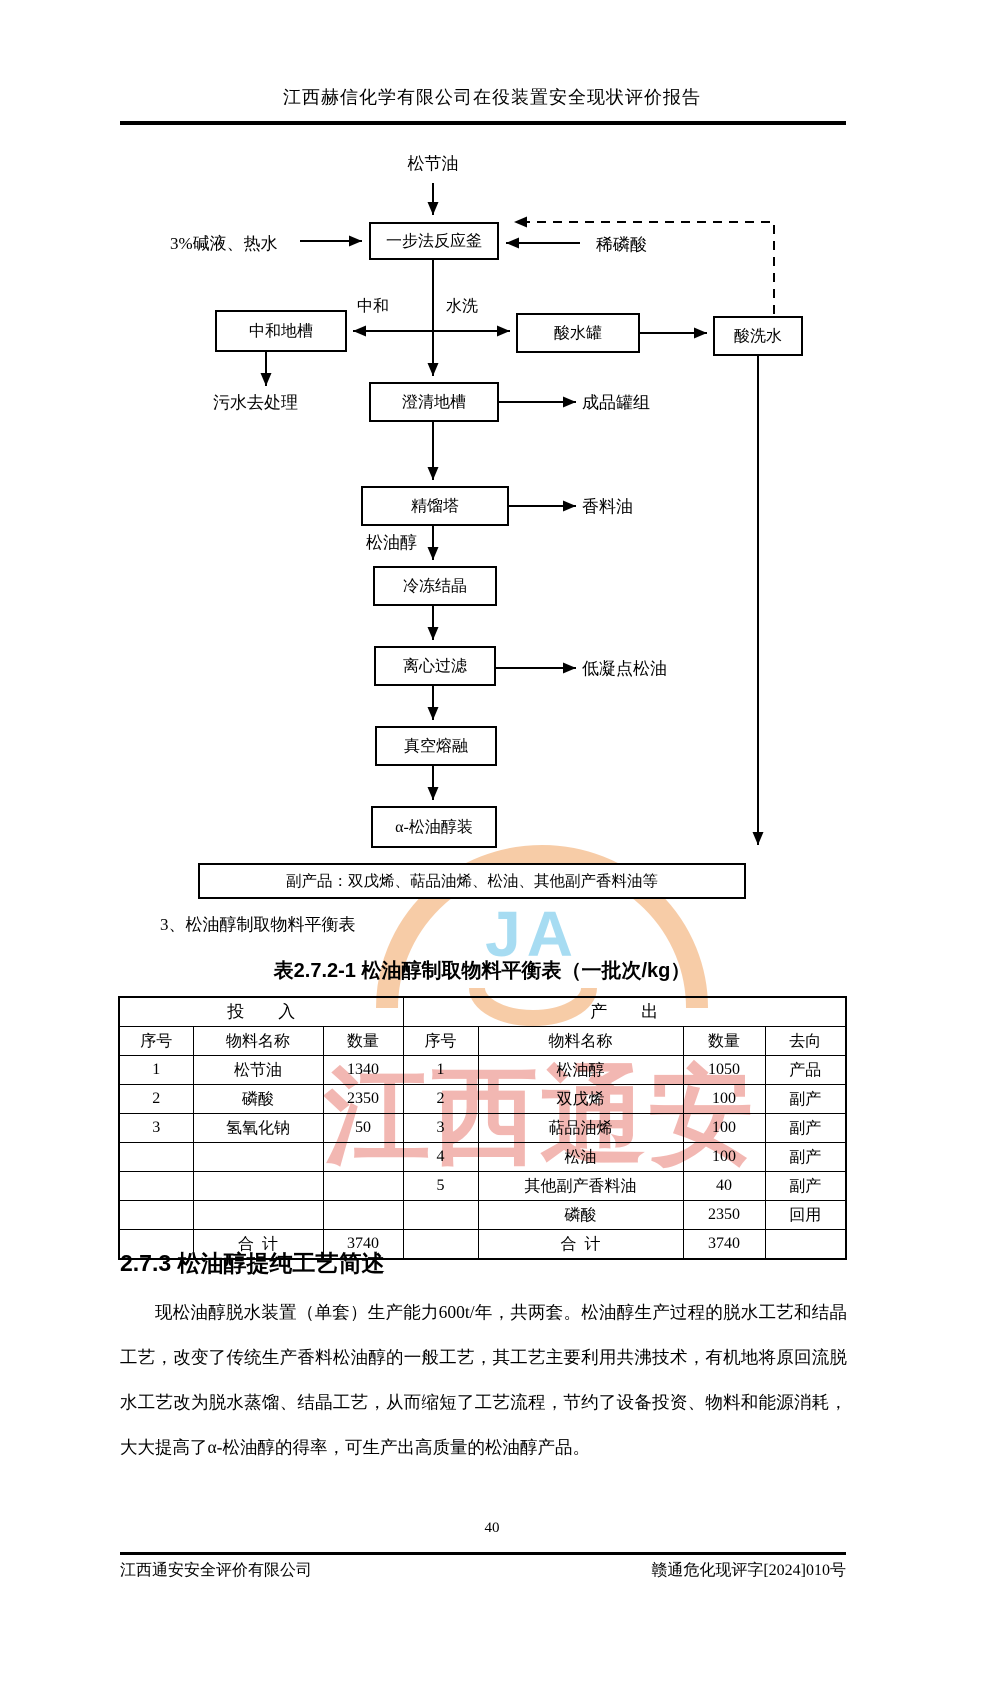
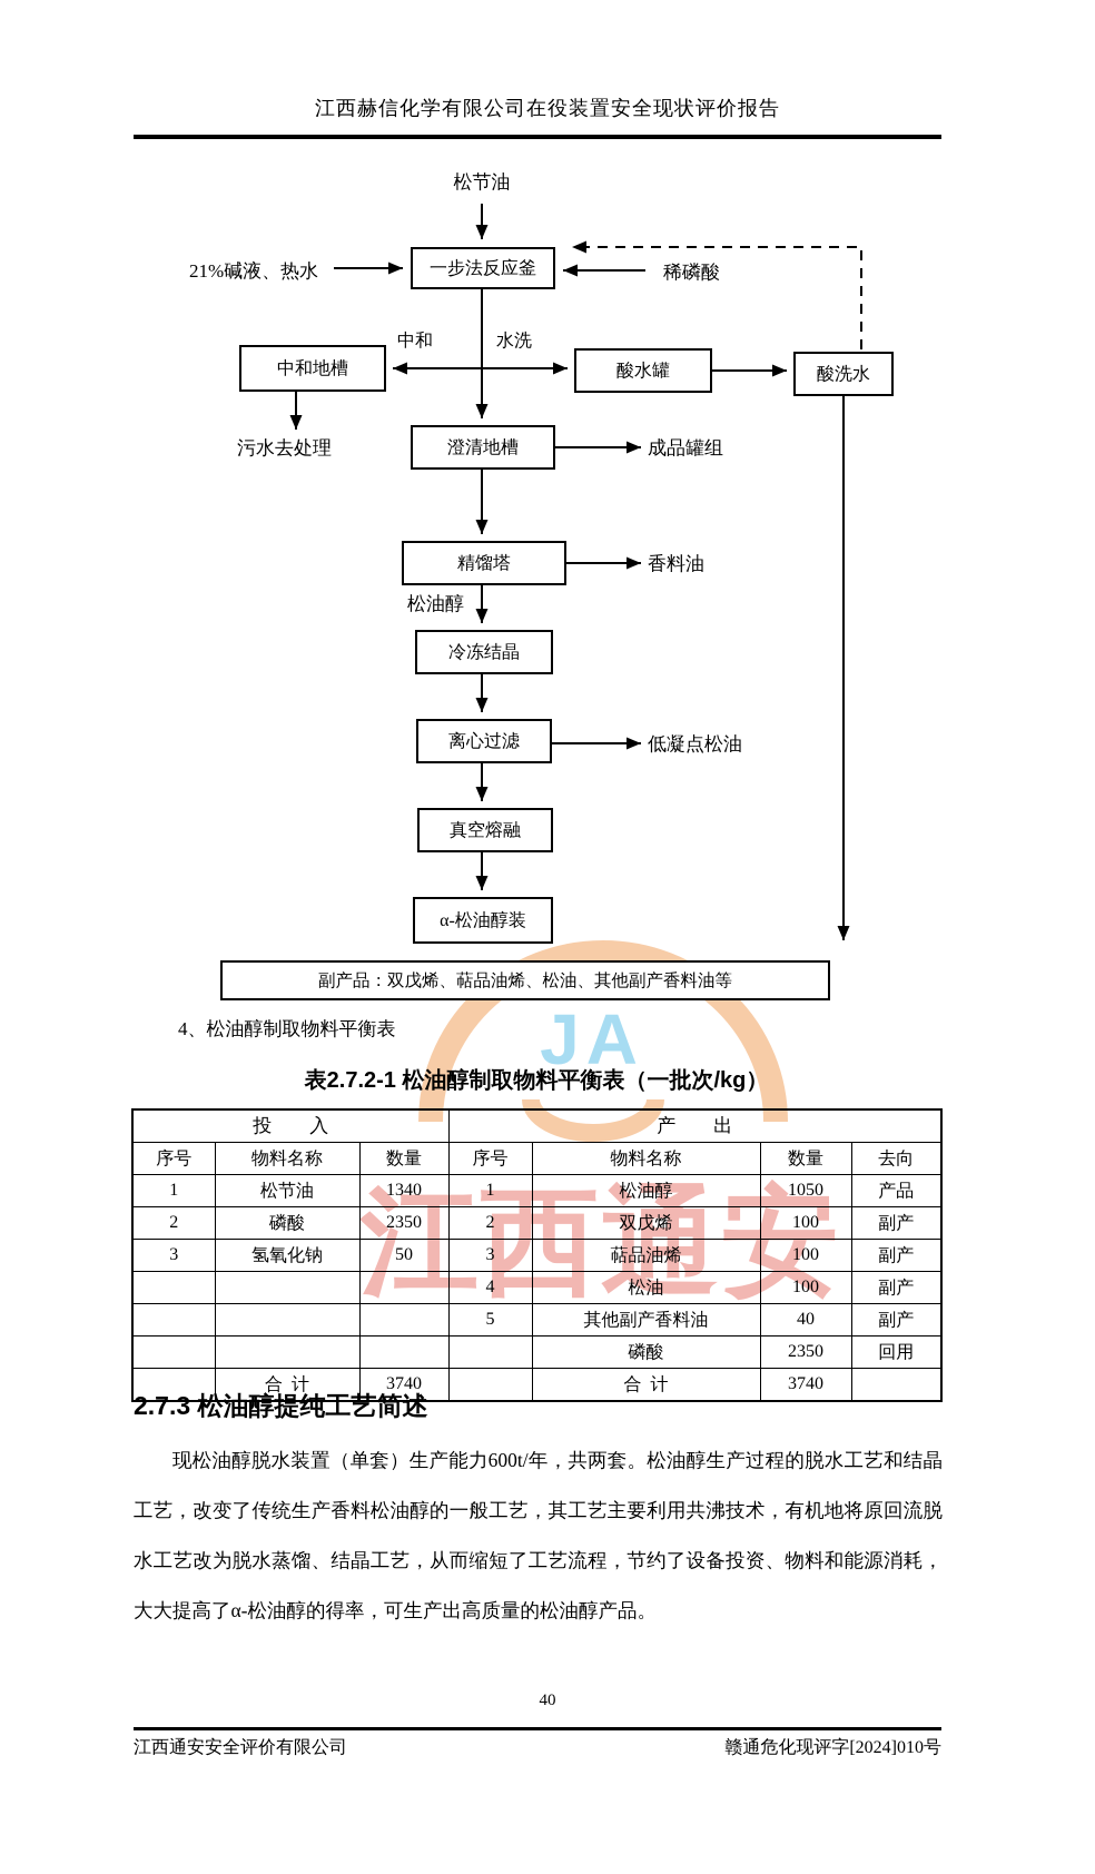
  JA
  江西通安
  江西赫信化学有限公司在役装置安全现状评价报告
  松节油
  一步法反应釜
- 3%碱液、热水
+ 21%碱液、热水
  稀磷酸
  中和
  水洗
  中和地槽
  酸水罐
  酸洗水
  污水去处理
  澄清地槽
  成品罐组
  精馏塔
  香料油
  松油醇
  冷冻结晶
  离心过滤
  低凝点松油
  真空熔融
  α-松油醇装
  副产品：双戊烯、萜品油烯、松油、其他副产香料油等
- 3、松油醇制取物料平衡表
+ 4、松油醇制取物料平衡表
  表2.7.2-1 松油醇制取物料平衡表（一批次/kg）
  投 入	产 出
  序号	物料名称	数量	序号	物料名称	数量	去向
  1	松节油	1340	1	松油醇	1050	产品
  2	磷酸	2350	2	双戊烯	100	副产
  3	氢氧化钠	50	3	萜品油烯	100	副产
  			4	松油	100	副产
  			5	其他副产香料油	40	副产
  				磷酸	2350	回用
  	合 计	3740		合 计	3740
  2.7.3 松油醇提纯工艺简述
  现松油醇脱水装置（单套）生产能力600t/年，共两套。松油醇生产过程的脱水工艺和结晶工艺，改变了传统生产香料松油醇的一般工艺，其工艺主要利用共沸技术，有机地将原回流脱水工艺改为脱水蒸馏、结晶工艺，从而缩短了工艺流程，节约了设备投资、物料和能源消耗，大大提高了α-松油醇的得率，可生产出高质量的松油醇产品。
  40
  江西通安安全评价有限公司
  赣通危化现评字[2024]010号
